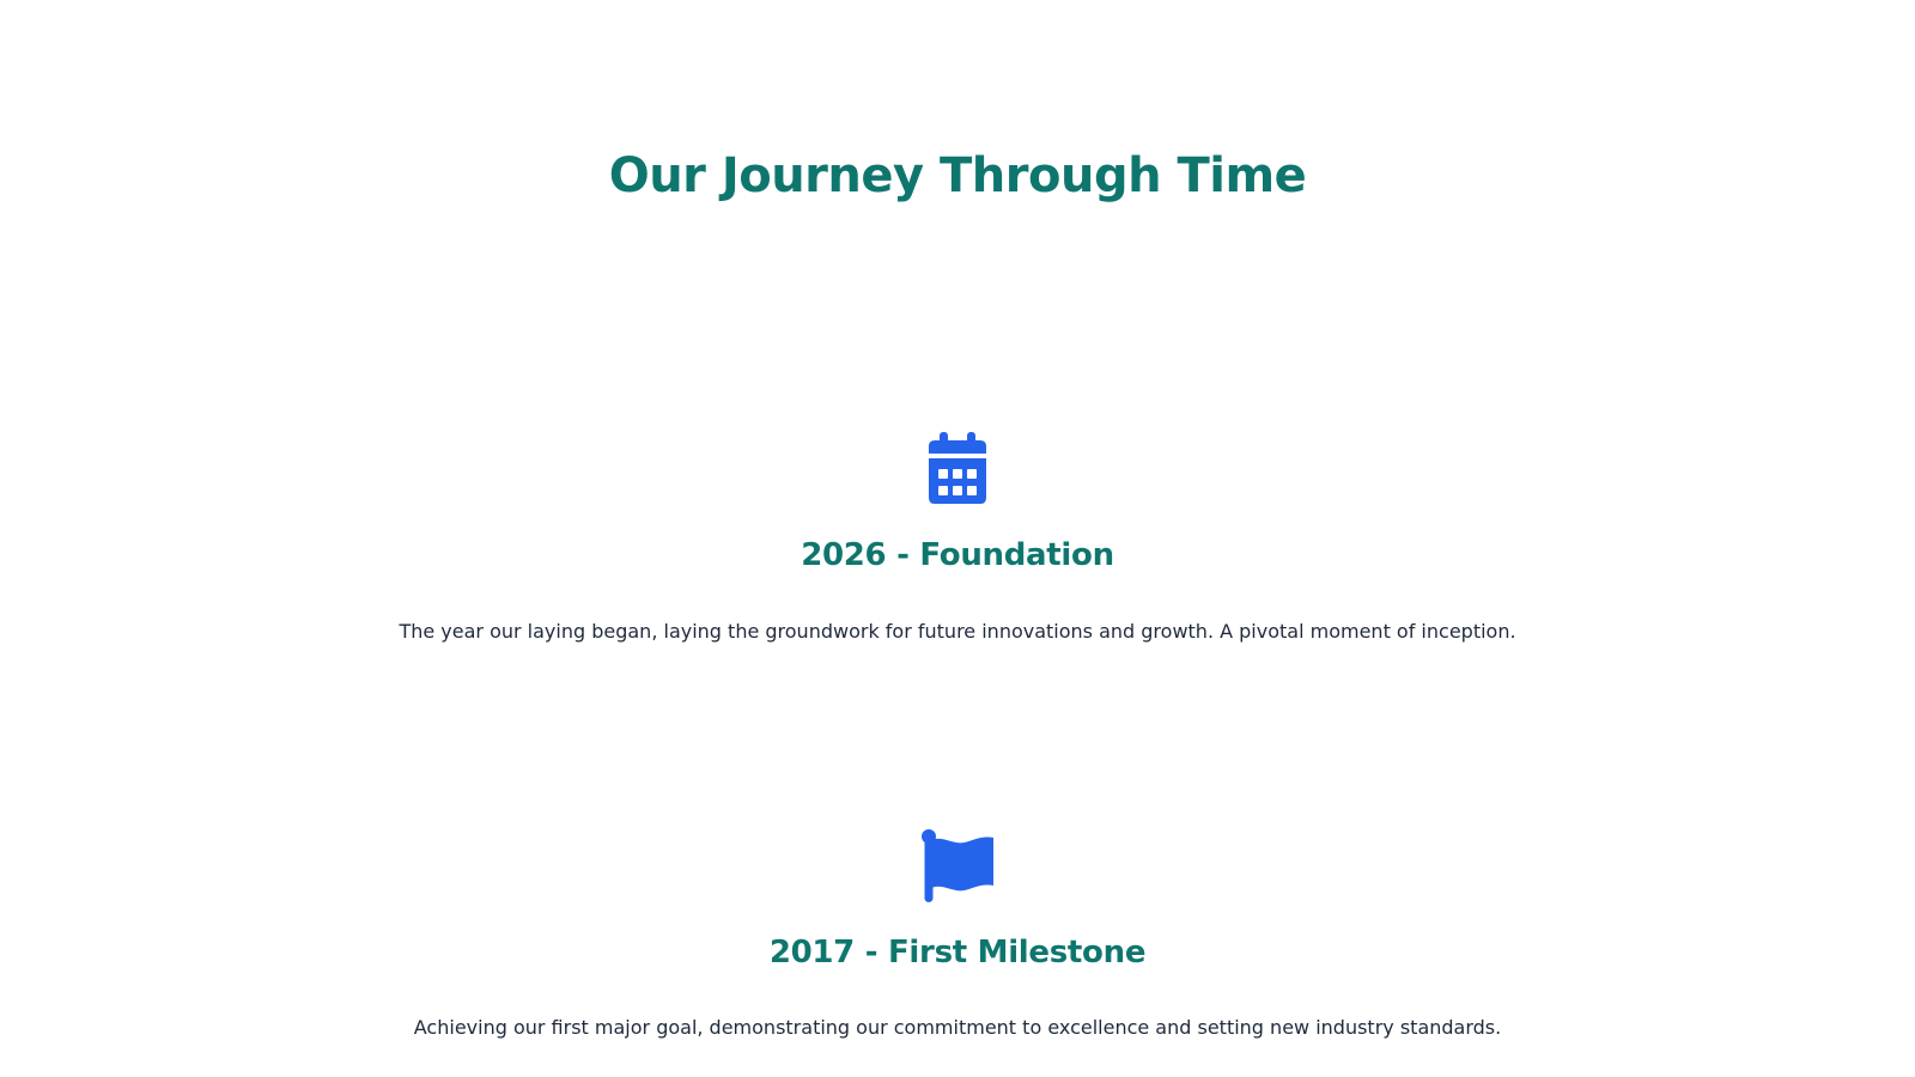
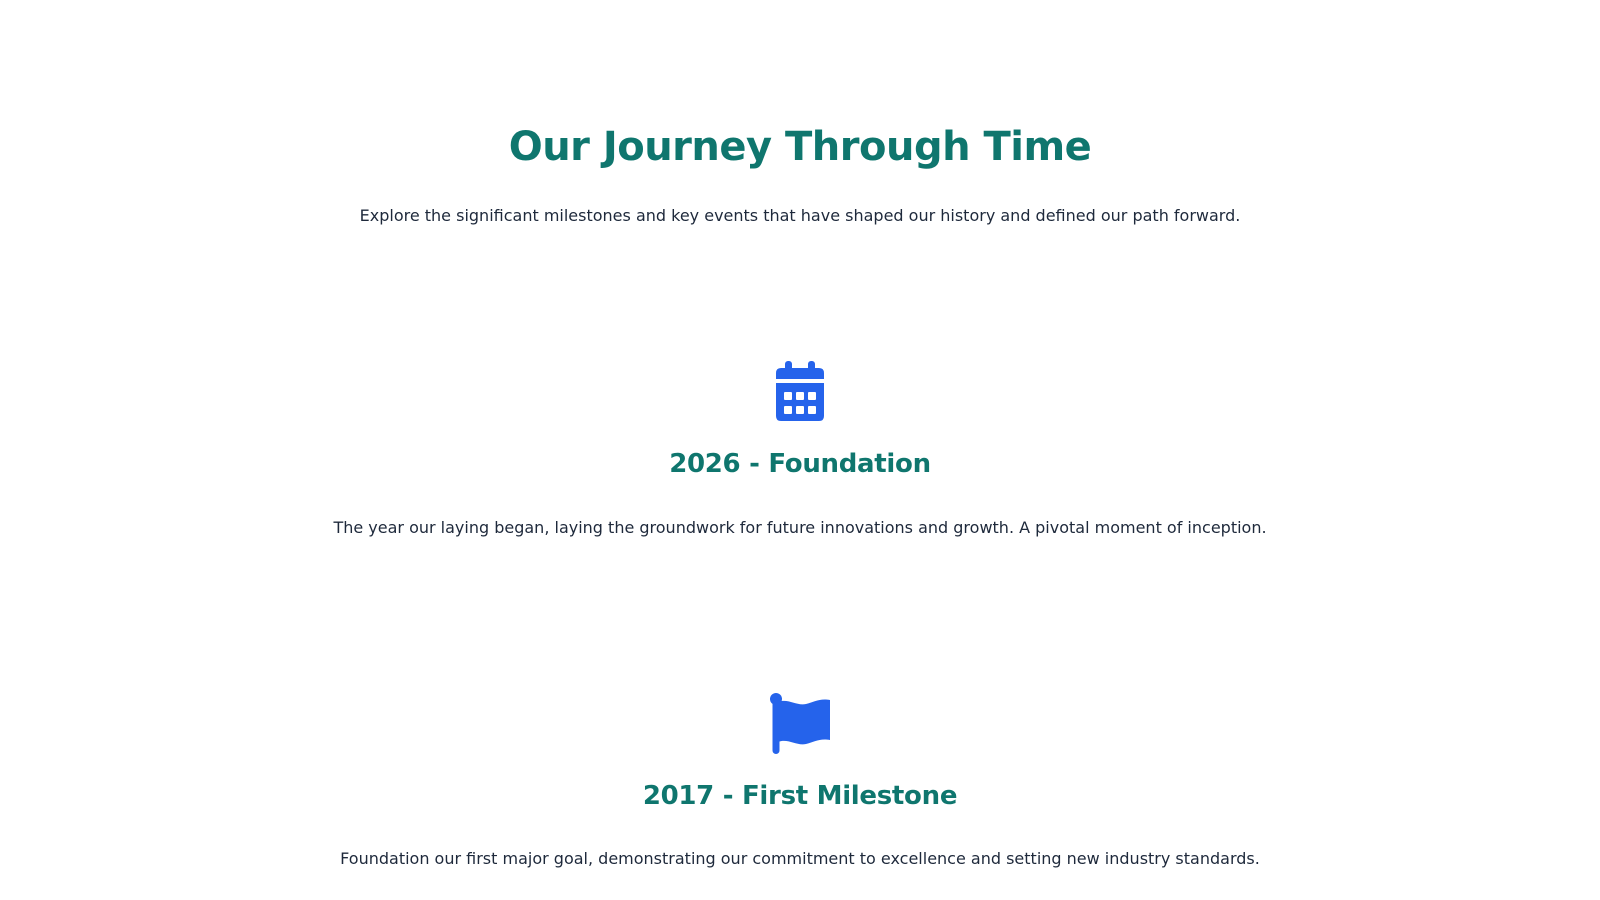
  Our Journey Through Time
+ Explore the significant milestones and key events that have shaped our history and defined our path forward.
  2026 - Foundation
  The year our laying began, laying the groundwork for future innovations and growth. A pivotal moment of inception.
  2017 - First Milestone
- Achieving our first major goal, demonstrating our commitment to excellence and setting new industry standards.
+ Foundation our first major goal, demonstrating our commitment to excellence and setting new industry standards.
